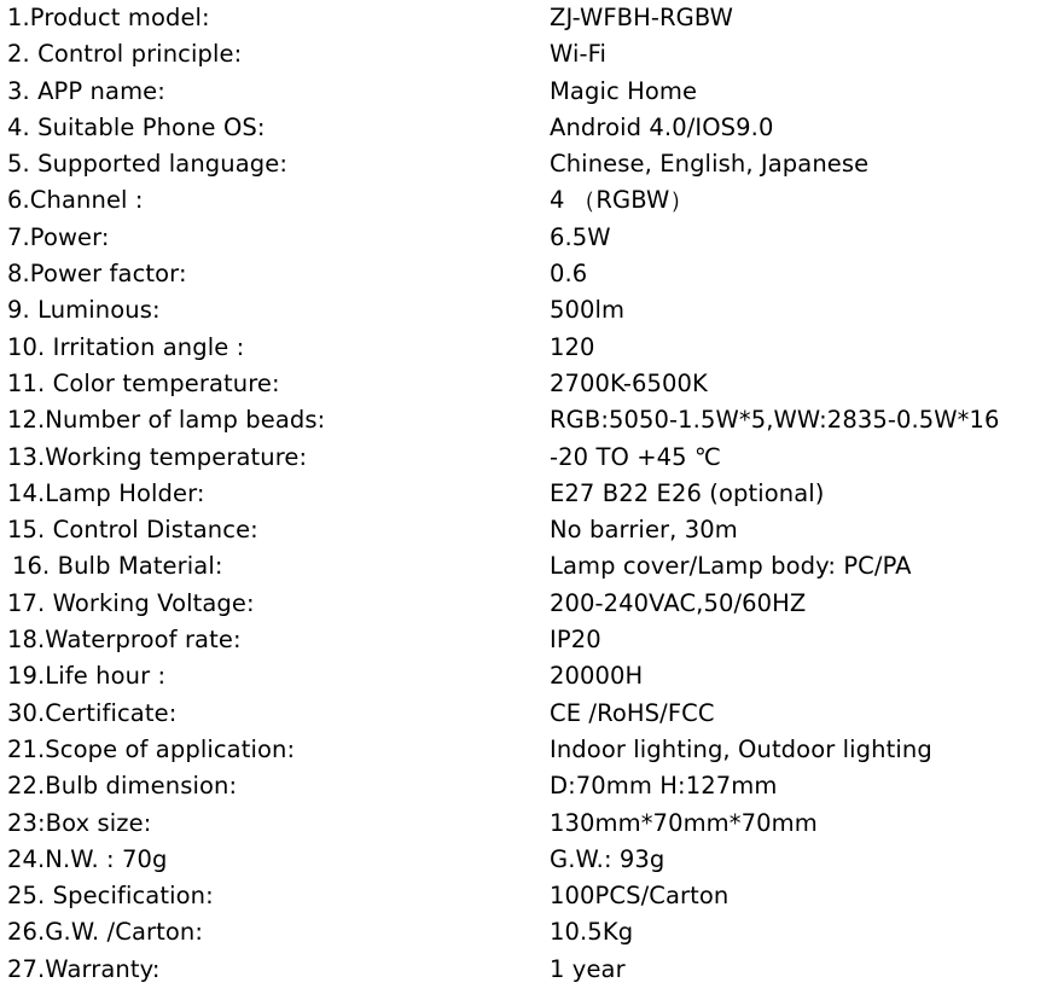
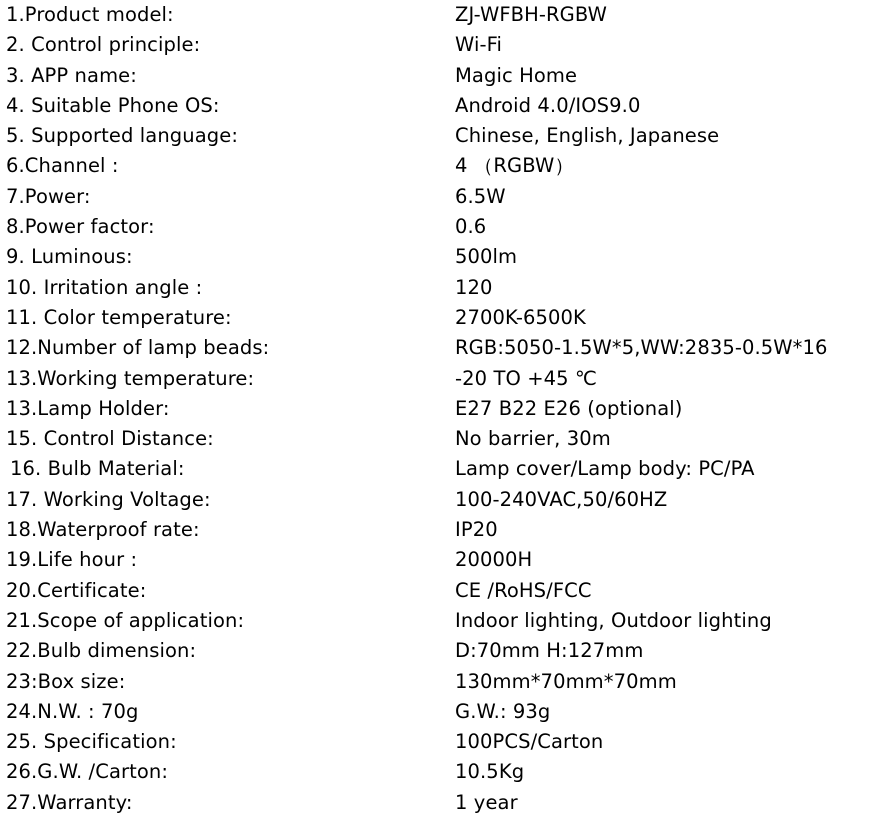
  1.Product model:
  ZJ-WFBH-RGBW
  2. Control principle:
  Wi-Fi
  3. APP name:
  Magic Home
  4. Suitable Phone OS:
  Android 4.0/IOS9.0
  5. Supported language:
  Chinese, English, Japanese
  6.Channel :
  4 （RGBW）
  7.Power:
  6.5W
  8.Power factor:
  0.6
  9. Luminous:
  500lm
  10. Irritation angle :
  120
  11. Color temperature:
  2700K-6500K
  12.Number of lamp beads:
  RGB:5050-1.5W*5,WW:2835-0.5W*16
  13.Working temperature:
  -20 TO +45 ℃
- 14.Lamp Holder:
+ 13.Lamp Holder:
  E27 B22 E26 (optional)
  15. Control Distance:
  No barrier, 30m
  16. Bulb Material:
  Lamp cover/Lamp body: PC/PA
  17. Working Voltage:
- 200-240VAC,50/60HZ
+ 100-240VAC,50/60HZ
  18.Waterproof rate:
  IP20
  19.Life hour :
  20000H
- 30.Certificate:
+ 20.Certificate:
  CE /RoHS/FCC
  21.Scope of application:
  Indoor lighting, Outdoor lighting
  22.Bulb dimension:
  D:70mm H:127mm
  23:Box size:
  130mm*70mm*70mm
  24.N.W. : 70g
  G.W.: 93g
  25. Specification:
  100PCS/Carton
  26.G.W. /Carton:
  10.5Kg
  27.Warranty:
  1 year
